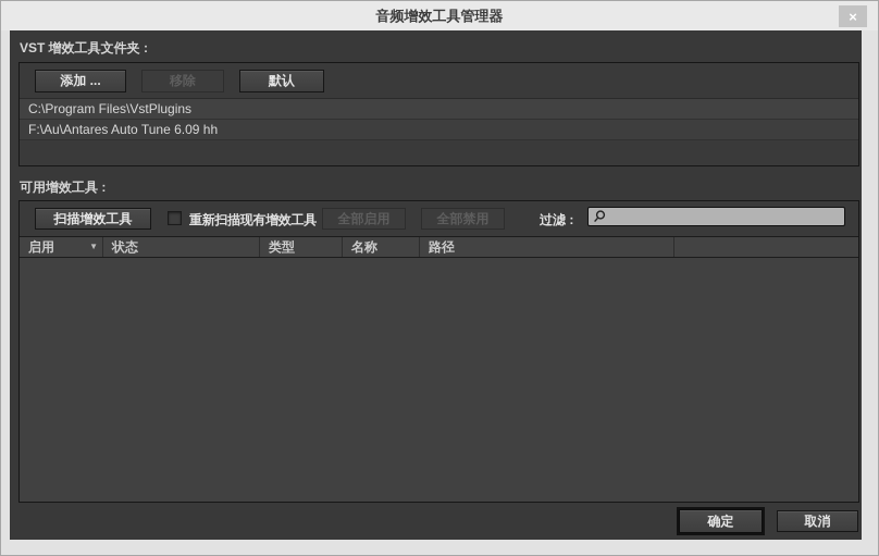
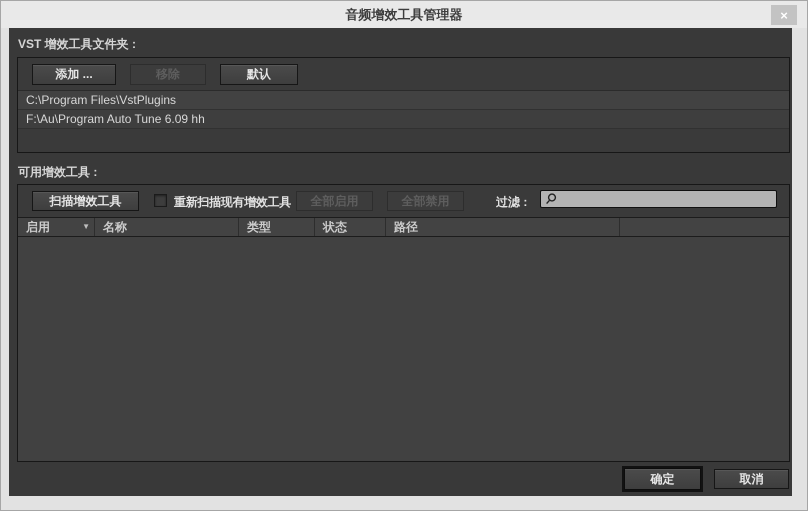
  音频增效工具管理器
  ×
  VST 增效工具文件夹 :
  添加 ...
  移除
  默认
  C:\Program Files\VstPlugins
- F:\Au\Antares Auto Tune 6.09 hh
+ F:\Au\Program Auto Tune 6.09 hh
  可用增效工具 :
  扫描增效工具
  重新扫描现有增效工具
  全部启用
  全部禁用
  过滤 :
  启用
  ▼
- 状态
+ 名称
  类型
- 名称
+ 状态
  路径
  确定
  取消
